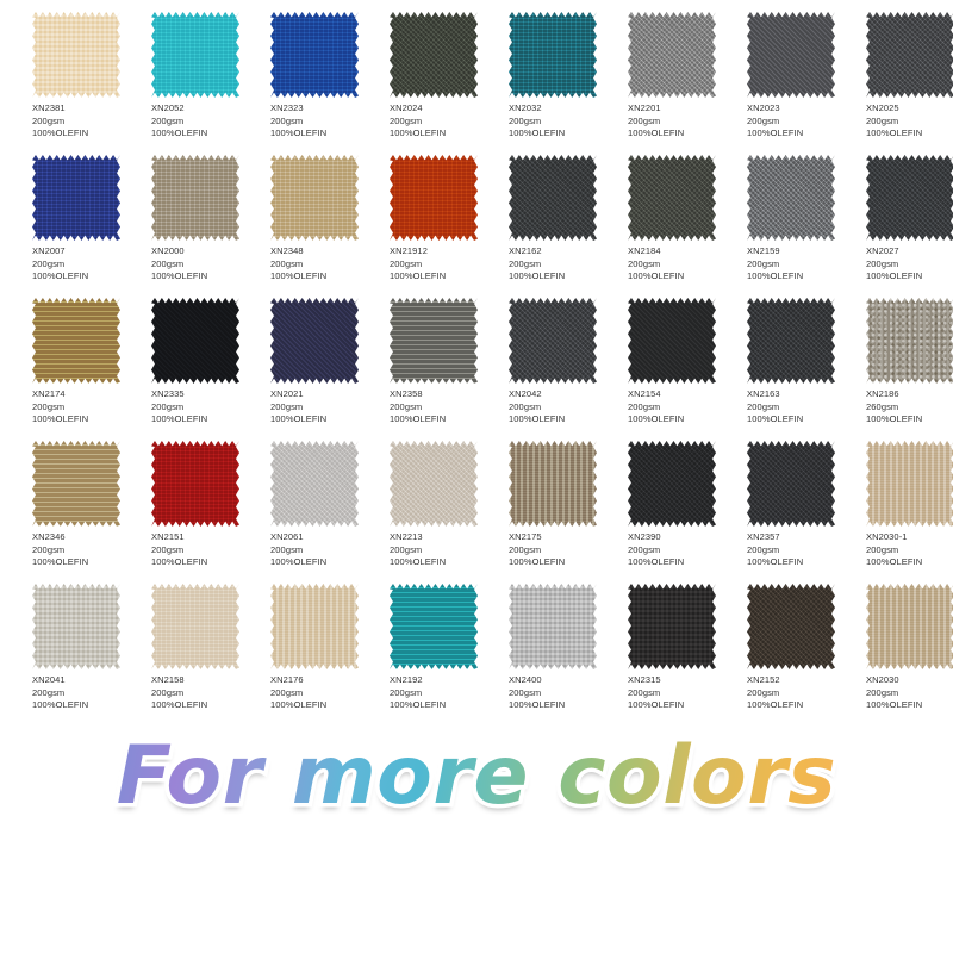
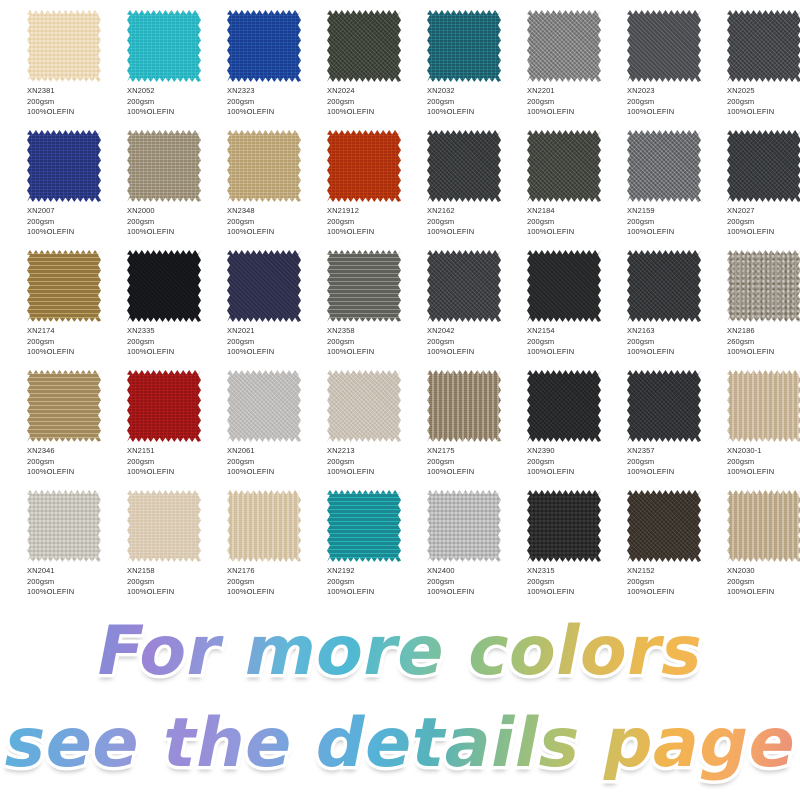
  XN2381
  200gsm
  100%OLEFIN
  XN2052
  200gsm
  100%OLEFIN
  XN2323
  200gsm
  100%OLEFIN
  XN2024
  200gsm
  100%OLEFIN
  XN2032
  200gsm
  100%OLEFIN
  XN2201
  200gsm
  100%OLEFIN
  XN2023
  200gsm
  100%OLEFIN
  XN2025
  200gsm
  100%OLEFIN
  XN2007
  200gsm
  100%OLEFIN
  XN2000
  200gsm
  100%OLEFIN
  XN2348
  200gsm
  100%OLEFIN
  XN21912
  200gsm
  100%OLEFIN
  XN2162
  200gsm
  100%OLEFIN
  XN2184
  200gsm
  100%OLEFIN
  XN2159
  200gsm
  100%OLEFIN
  XN2027
  200gsm
  100%OLEFIN
  XN2174
  200gsm
  100%OLEFIN
  XN2335
  200gsm
  100%OLEFIN
  XN2021
  200gsm
  100%OLEFIN
  XN2358
  200gsm
  100%OLEFIN
  XN2042
  200gsm
  100%OLEFIN
  XN2154
  200gsm
  100%OLEFIN
  XN2163
  200gsm
  100%OLEFIN
  XN2186
  260gsm
  100%OLEFIN
  XN2346
  200gsm
  100%OLEFIN
  XN2151
  200gsm
  100%OLEFIN
  XN2061
  200gsm
  100%OLEFIN
  XN2213
  200gsm
  100%OLEFIN
  XN2175
  200gsm
  100%OLEFIN
  XN2390
  200gsm
  100%OLEFIN
  XN2357
  200gsm
  100%OLEFIN
  XN2030-1
  200gsm
  100%OLEFIN
  XN2041
  200gsm
  100%OLEFIN
  XN2158
  200gsm
  100%OLEFIN
  XN2176
  200gsm
  100%OLEFIN
  XN2192
  200gsm
  100%OLEFIN
  XN2400
  200gsm
  100%OLEFIN
  XN2315
  200gsm
  100%OLEFIN
  XN2152
  200gsm
  100%OLEFIN
  XN2030
  200gsm
  100%OLEFIN
  For more colors
+ see the details page
